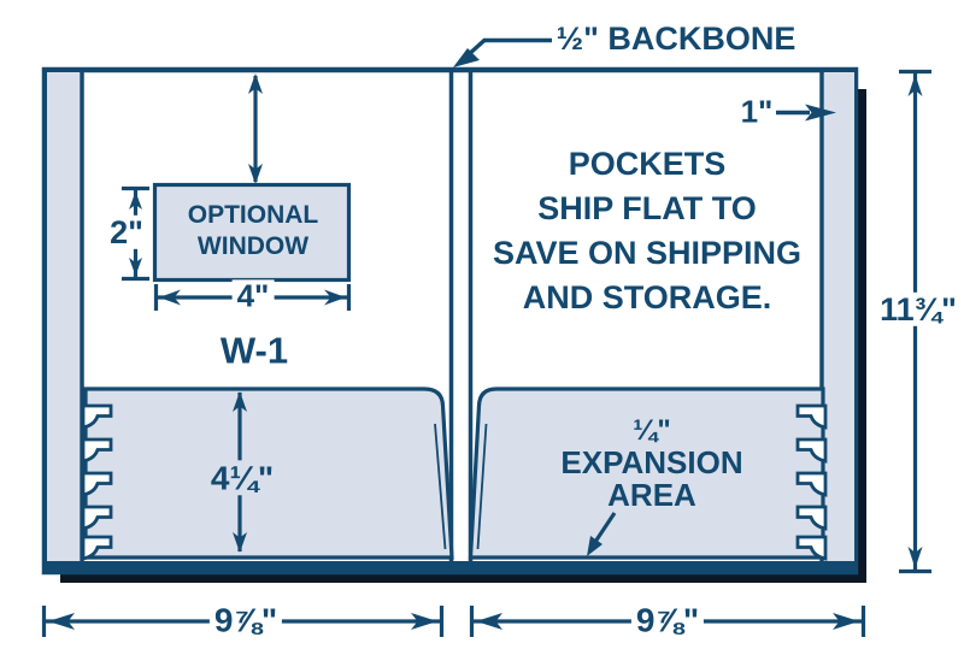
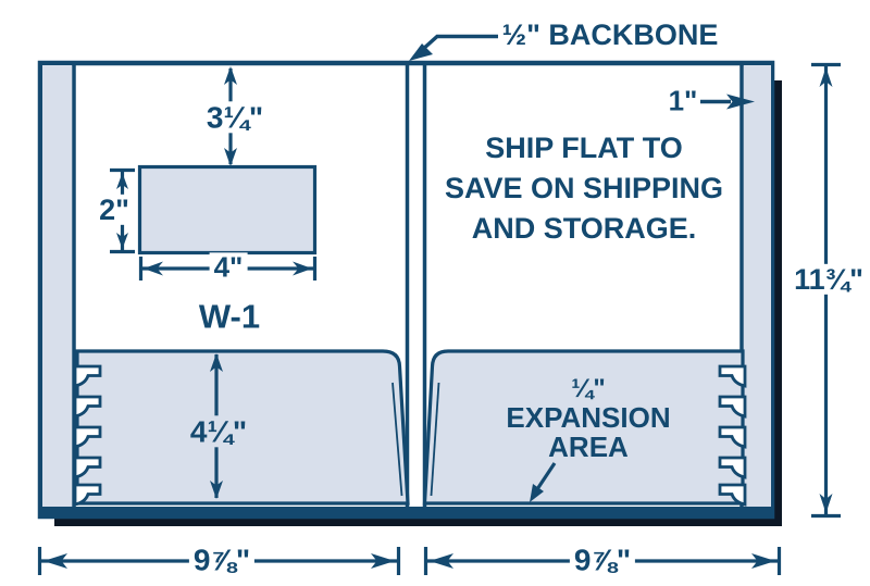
  ½" BACKBONE
+ 3¼"
  2"
  4"
- OPTIONAL
- WINDOW
  W-1
  4¼"
- POCKETS
  SHIP FLAT TO
  SAVE ON SHIPPING
  AND STORAGE.
  1"
  11¾"
  ¼"
  EXPANSION
  AREA
  9⅞"
  9⅞"
